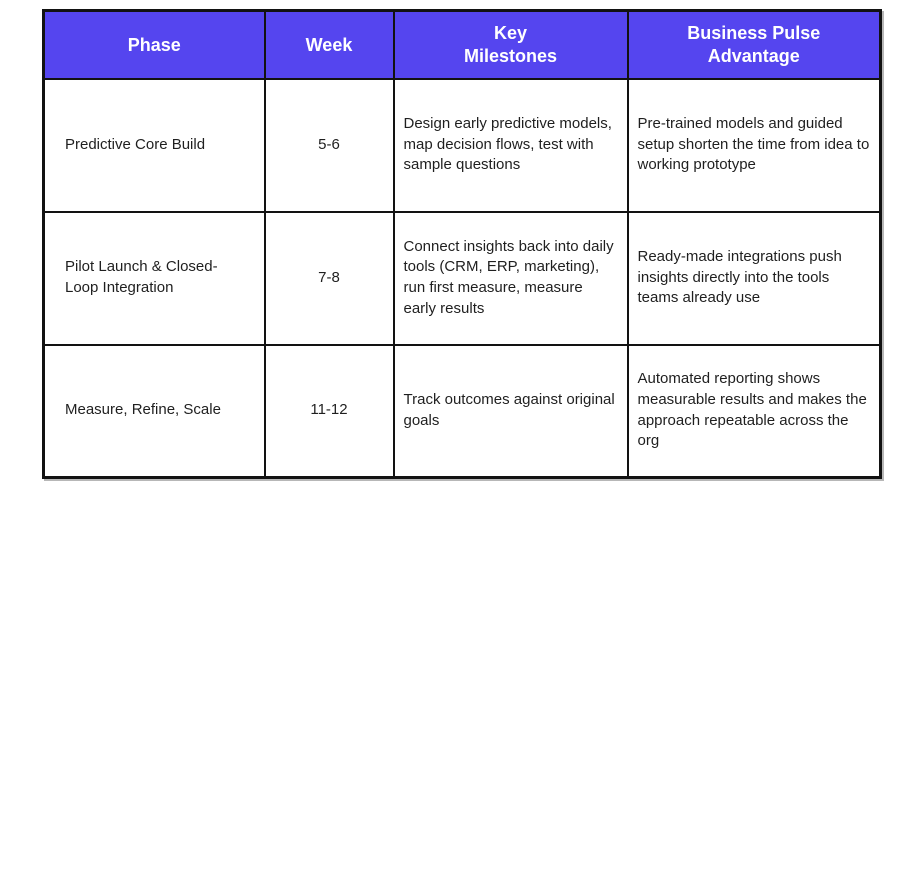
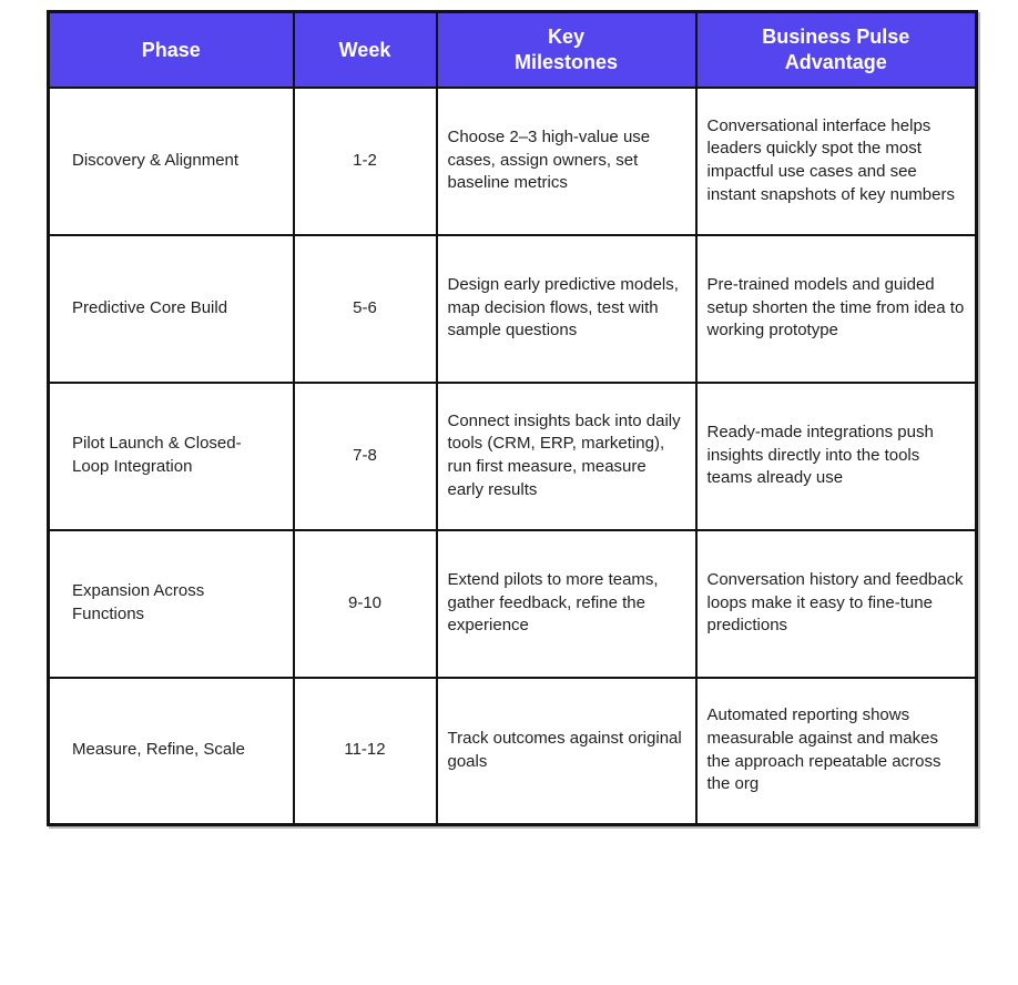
  Phase	Week	Key Milestones	Business Pulse Advantage
+ Discovery & Alignment	1-2	Choose 2–3 high-value use cases, assign owners, set baseline metrics	Conversational interface helps leaders quickly spot the most impactful use cases and see instant snapshots of key numbers
  Predictive Core Build	5-6	Design early predictive models, map decision flows, test with sample questions	Pre-trained models and guided setup shorten the time from idea to working prototype
  Pilot Launch & Closed-Loop Integration	7-8	Connect insights back into daily tools (CRM, ERP, marketing), run first measure, measure early results	Ready-made integrations push insights directly into the tools teams already use
+ Expansion Across Functions	9-10	Extend pilots to more teams, gather feedback, refine the experience	Conversation history and feedback loops make it easy to fine-tune predictions
- Measure, Refine, Scale	11-12	Track outcomes against original goals	Automated reporting shows measurable results and makes the approach repeatable across the org
+ Measure, Refine, Scale	11-12	Track outcomes against original goals	Automated reporting shows measurable against and makes the approach repeatable across the org
